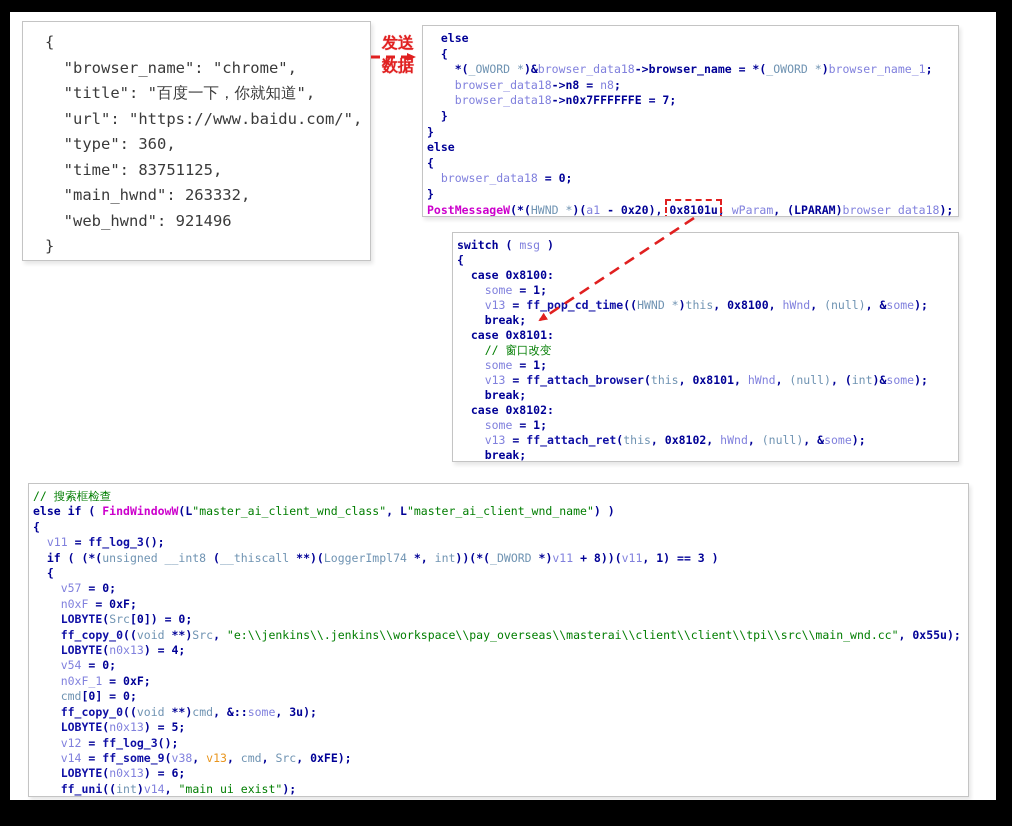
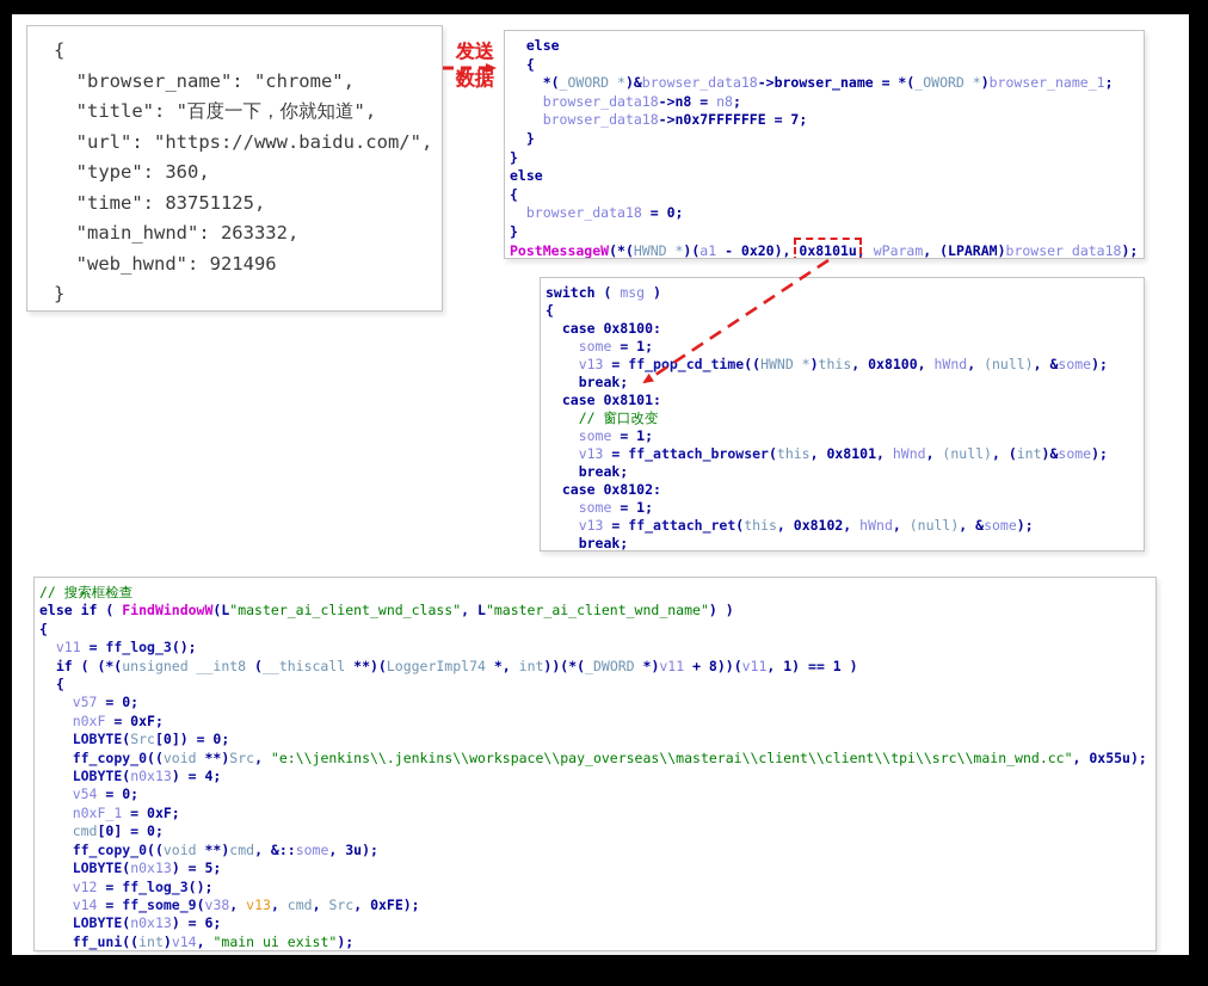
  {
  "browser_name": "chrome",
  "title": "百度一下，你就知道",
  "url": "https://www.baidu.com/",
  "type": 360,
  "time": 83751125,
  "main_hwnd": 263332,
  "web_hwnd": 921496
  }
  发送
  数据
  else
  {
  *(_OWORD *)&browser_data18->browser_name = *(_OWORD *)browser_name_1;
  browser_data18->n8 = n8;
  browser_data18->n0x7FFFFFFE = 7;
  }
  }
  else
  {
  browser_data18 = 0;
  }
  PostMessageW(*(HWND *)(a1 - 0x20), 0x8101u, wParam, (LPARAM)browser_data18);
  switch ( msg )
  {
  case 0x8100:
  some = 1;
  v13 = ff_pop_cd_time((HWND *)this, 0x8100, hWnd, (null), &some);
  break;
  case 0x8101:
  // 窗口改变
  some = 1;
  v13 = ff_attach_browser(this, 0x8101, hWnd, (null), (int)&some);
  break;
  case 0x8102:
  some = 1;
  v13 = ff_attach_ret(this, 0x8102, hWnd, (null), &some);
  break;
  // 搜索框检查
  else if ( FindWindowW(L"master_ai_client_wnd_class", L"master_ai_client_wnd_name") )
  {
  v11 = ff_log_3();
- if ( (*(unsigned __int8 (__thiscall **)(LoggerImpl74 *, int))(*(_DWORD *)v11 + 8))(v11, 1) == 3 )
+ if ( (*(unsigned __int8 (__thiscall **)(LoggerImpl74 *, int))(*(_DWORD *)v11 + 8))(v11, 1) == 1 )
  {
  v57 = 0;
  n0xF = 0xF;
  LOBYTE(Src[0]) = 0;
  ff_copy_0((void **)Src, "e:\\jenkins\\.jenkins\\workspace\\pay_overseas\\masterai\\client\\client\\tpi\\src\\main_wnd.cc", 0x55u);
  LOBYTE(n0x13) = 4;
  v54 = 0;
  n0xF_1 = 0xF;
  cmd[0] = 0;
  ff_copy_0((void **)cmd, &::some, 3u);
  LOBYTE(n0x13) = 5;
  v12 = ff_log_3();
  v14 = ff_some_9(v38, v13, cmd, Src, 0xFE);
  LOBYTE(n0x13) = 6;
  ff_uni((int)v14, "main ui exist");
